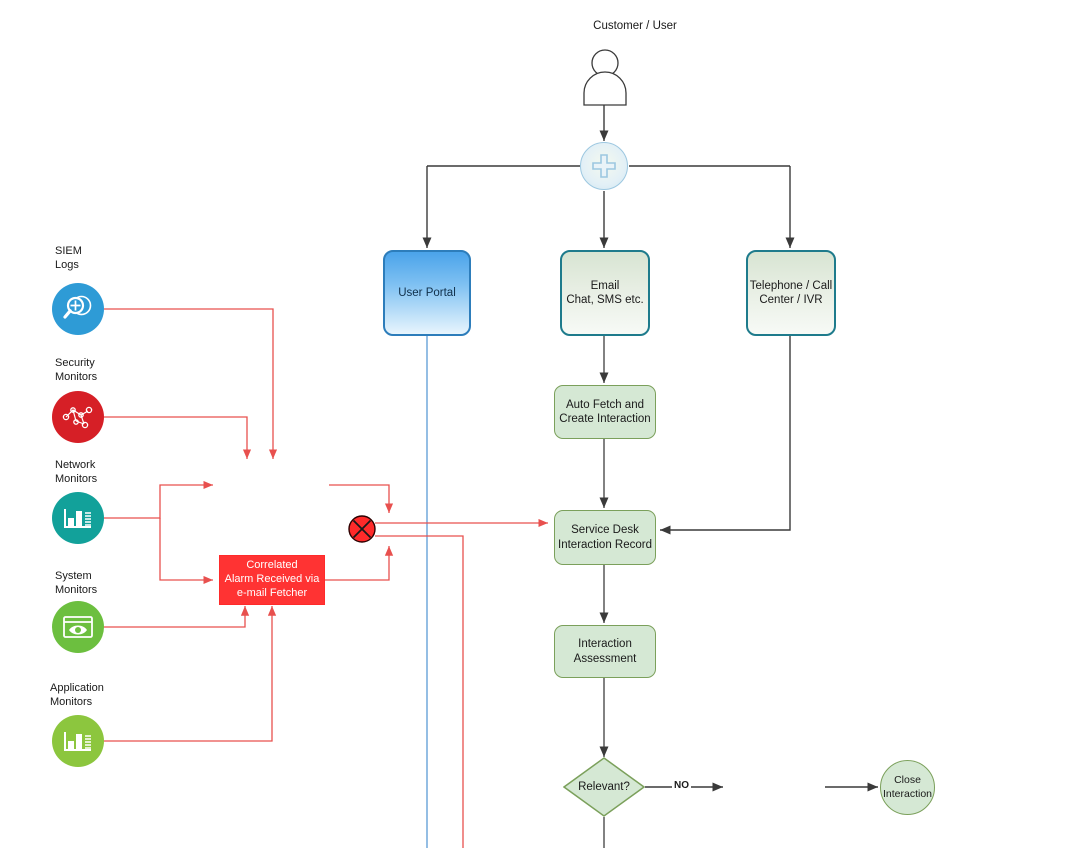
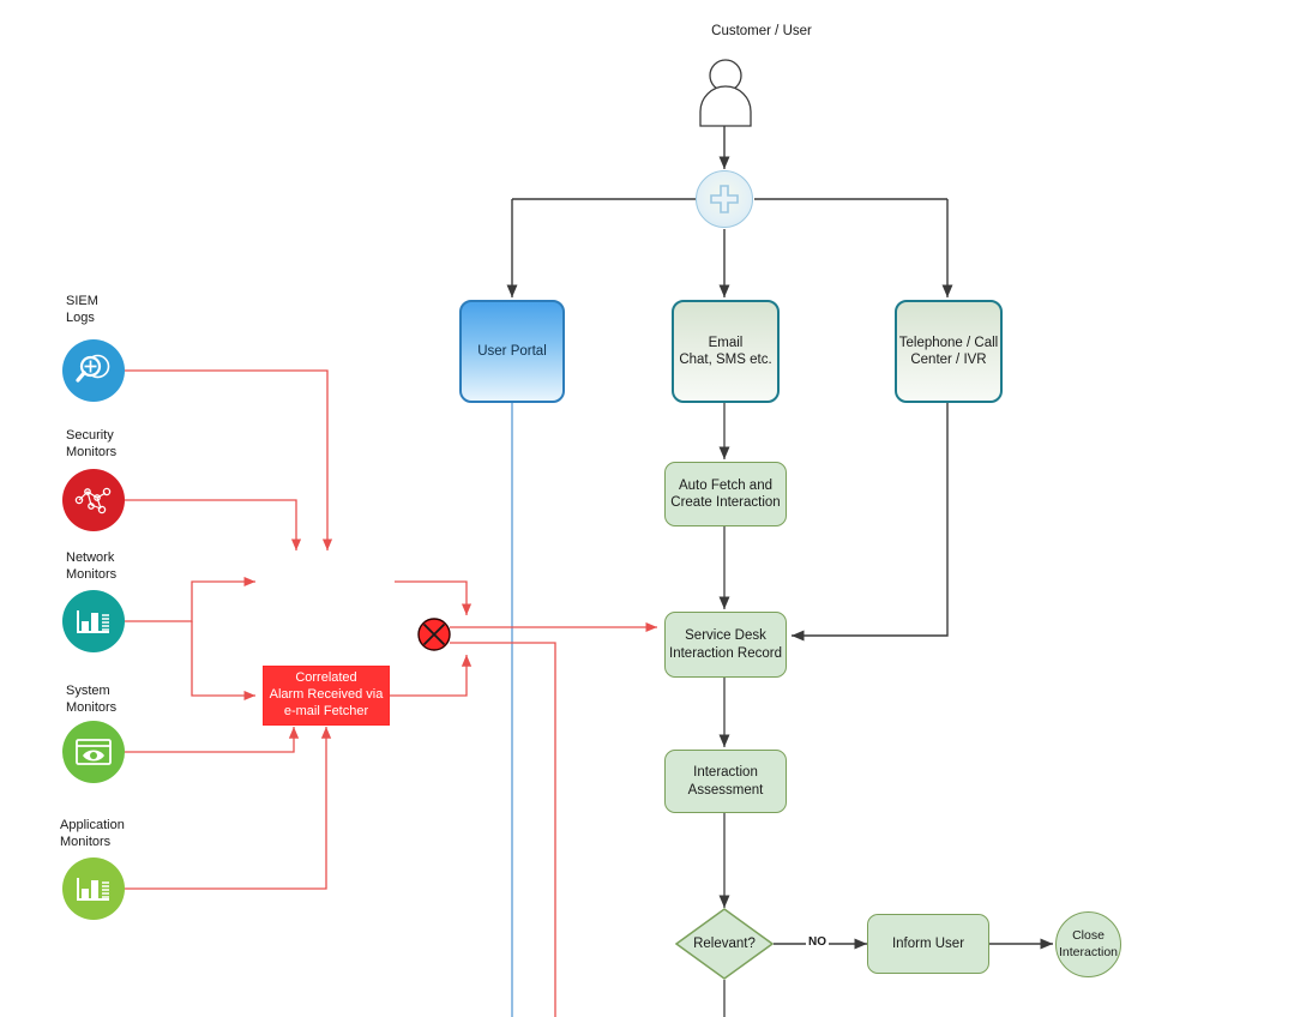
  Customer / User
  User Portal
  Email
  Chat, SMS etc.
  Telephone / Call
  Center / IVR
  Auto Fetch and
  Create Interaction
  Service Desk
  Interaction Record
  Interaction
  Assessment
+ Inform User
  Relevant?
  NO
  Close
  Interaction
  Correlated
  Alarm Received via
  e-mail Fetcher
  SIEM
  Logs
  Security
  Monitors
  Network
  Monitors
  System
  Monitors
  Application
  Monitors
